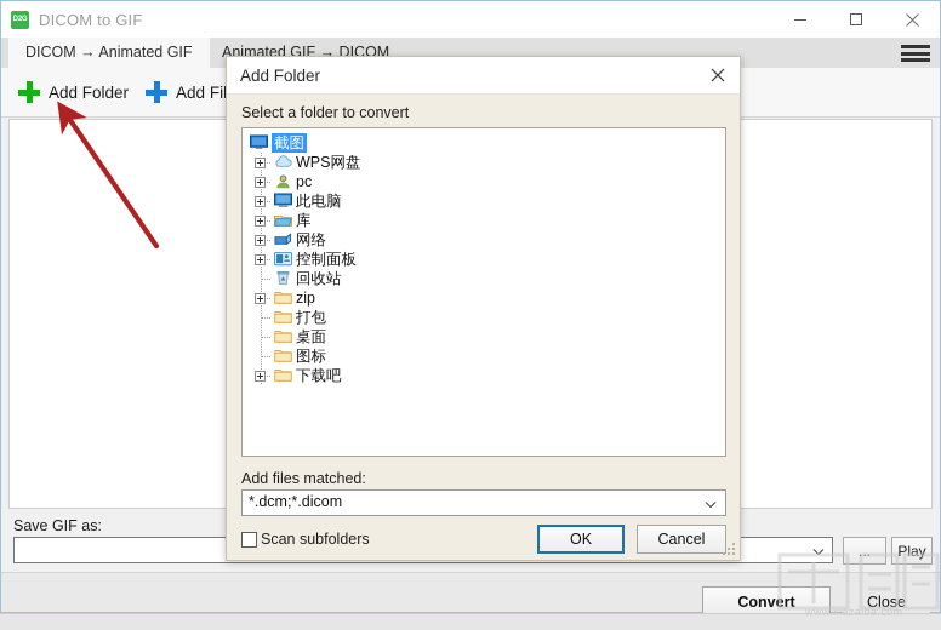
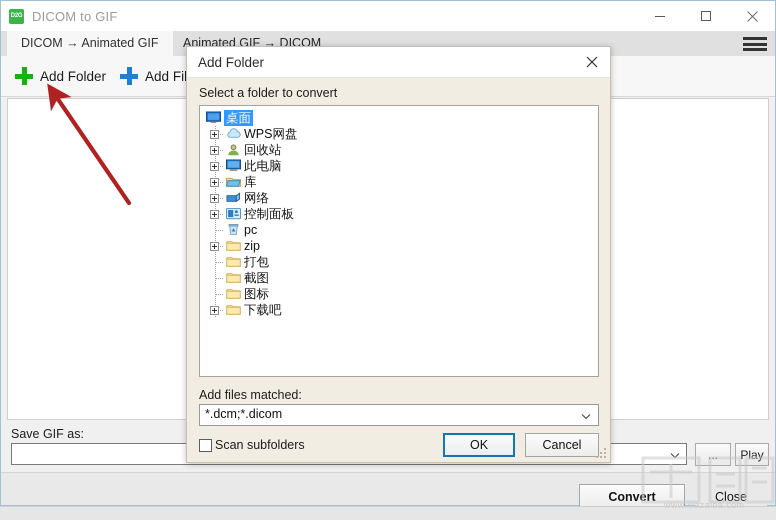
  DICOM to GIF
  DICOM → Animated GIF
  Animated GIF → DICOM
  Add Folder
  Add Fi
  Save GIF as:
  ...
  Play
  Convert
  Close
  www.xiazaiba.com
  Add Folder
  Select a folder to convert
- 截图
+ 桌面
  WPS网盘
- pc
+ 回收站
  此电脑
  库
  网络
  控制面板
- 回收站
+ pc
  zip
  打包
- 桌面
+ 截图
  图标
  下载吧
  Add files matched:
  *.dcm;*.dicom
  Scan subfolders
  OK
  Cancel
